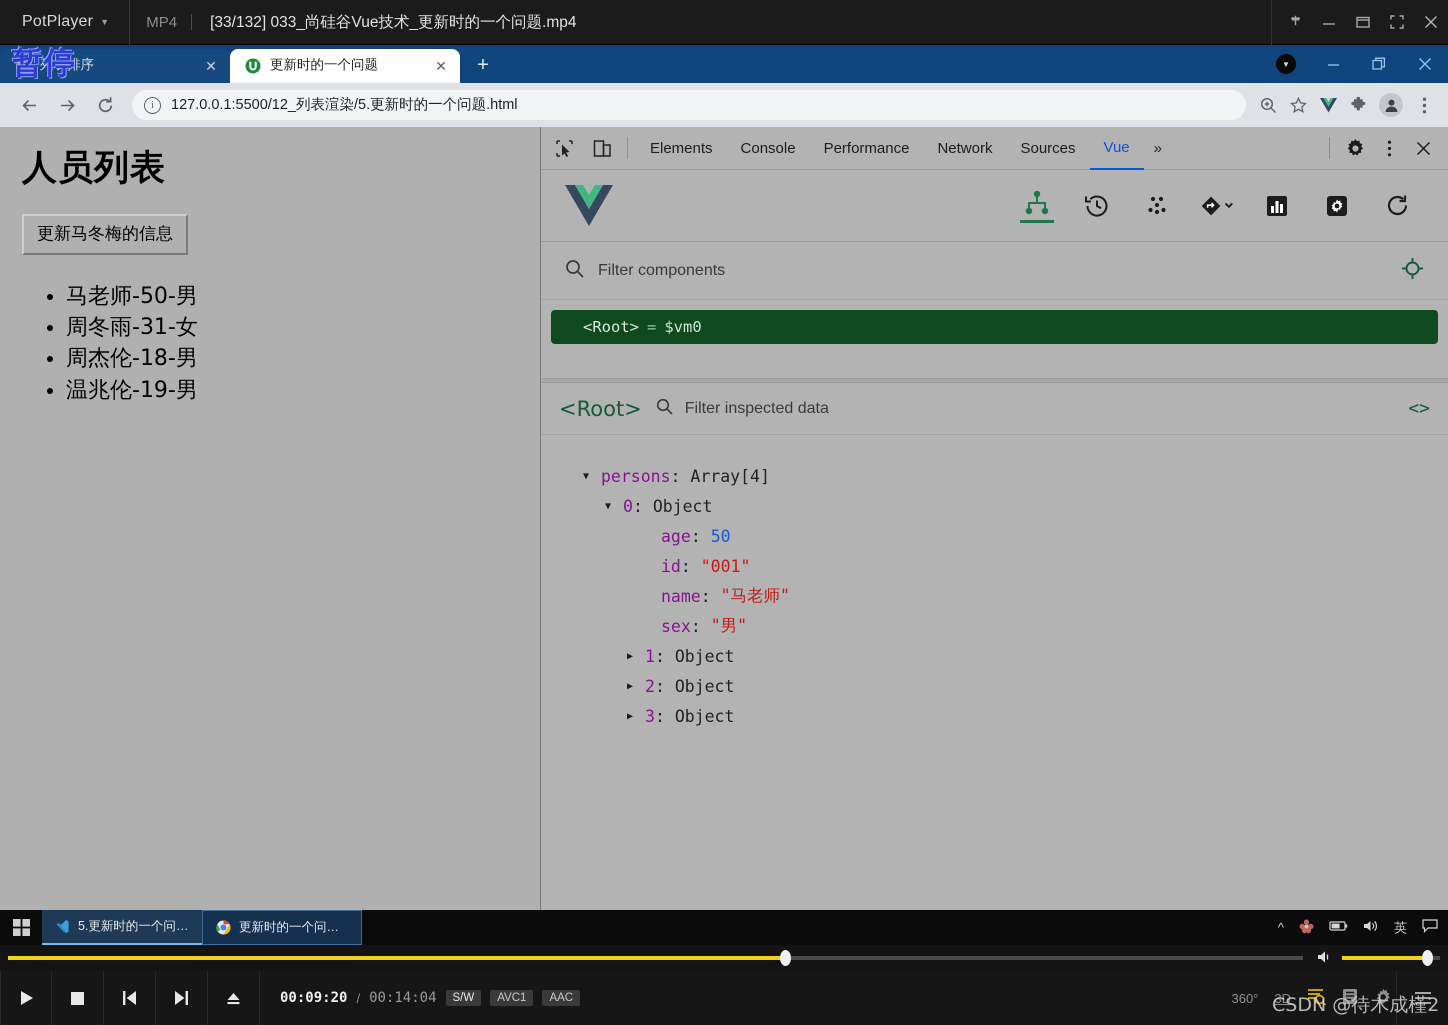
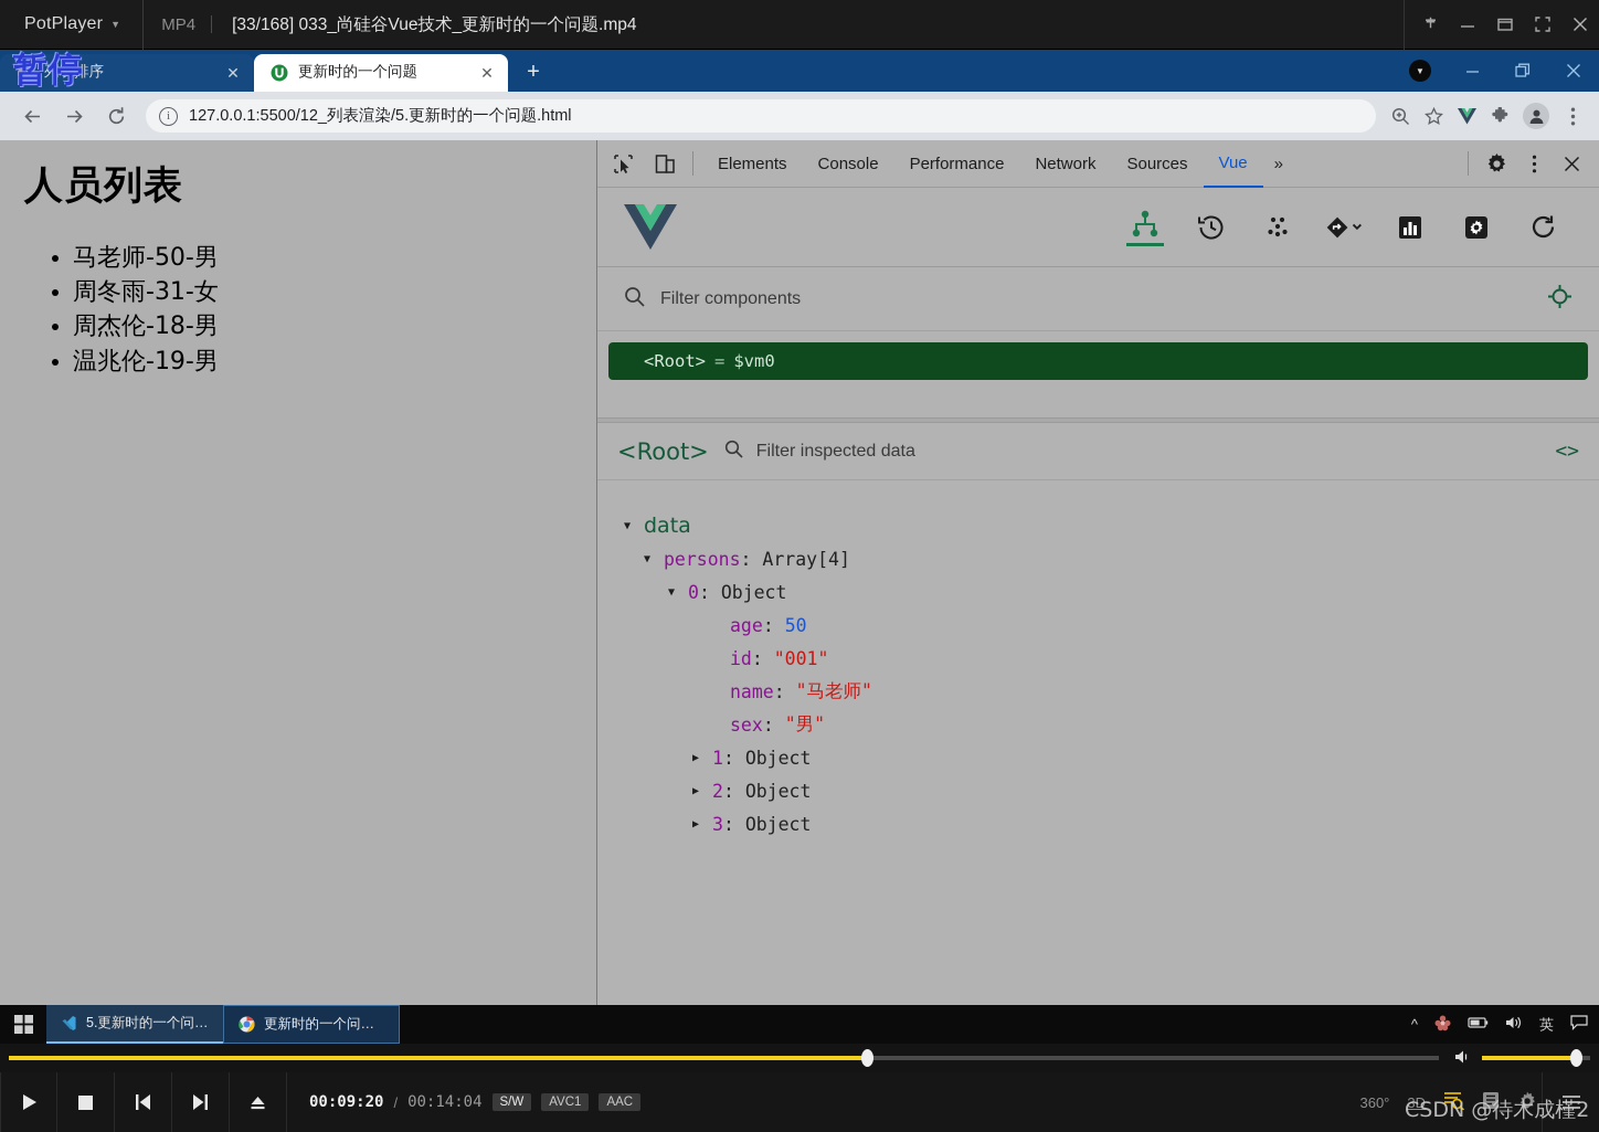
  PotPlayer
  ▼
  MP4
- [33/132] 033_尚硅谷Vue技术_更新时的一个问题.mp4
+ [33/168] 033_尚硅谷Vue技术_更新时的一个问题.mp4
  列表排序
  ✕
  更新时的一个问题
  ✕
  +
  ▼
  暂停
  i
  127.0.0.1:5500/12_列表渲染/5.更新时的一个问题.html
  人员列表
- 更新马冬梅的信息
  马老师-50-男
  周冬雨-31-女
  周杰伦-18-男
  温兆伦-19-男
  Elements
  Console
  Performance
  Network
  Sources
  Vue
  »
  Filter components
  <Root>
  =
  $vm0
  <Root>
  Filter inspected data
  <>
+ data
  persons
  :
  Array[4]
  0
  :
  Object
  age
  :
  50
  id
  :
  "001"
  name
  :
  "马老师"
  sex
  :
  "男"
  1
  :
  Object
  2
  :
  Object
  3
  :
  Object
  5.更新时的一个问题
  更新时的一个问题 -
  ^
  英
  00:09:20
  /
  00:14:04
  S/W
  AVC1
  AAC
  360°
  3D
  CSDN @待木成槿2
